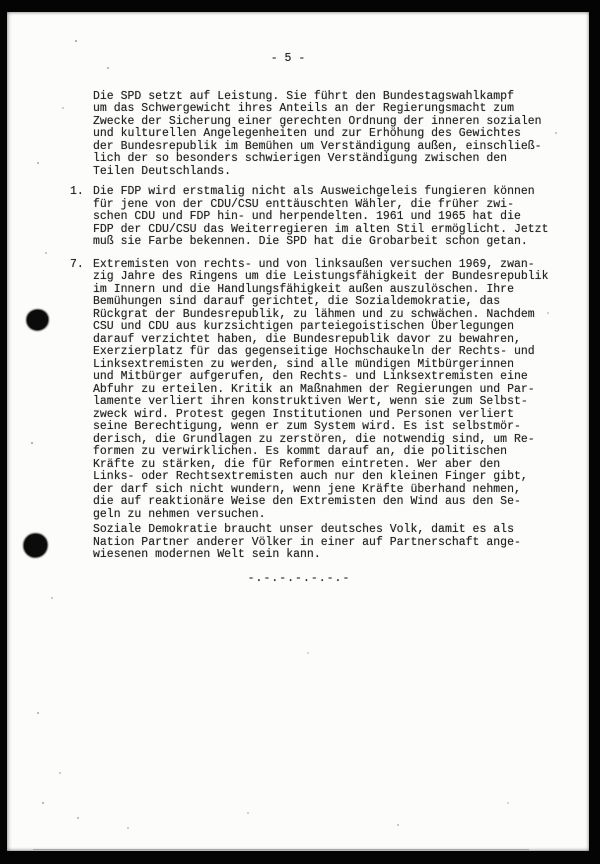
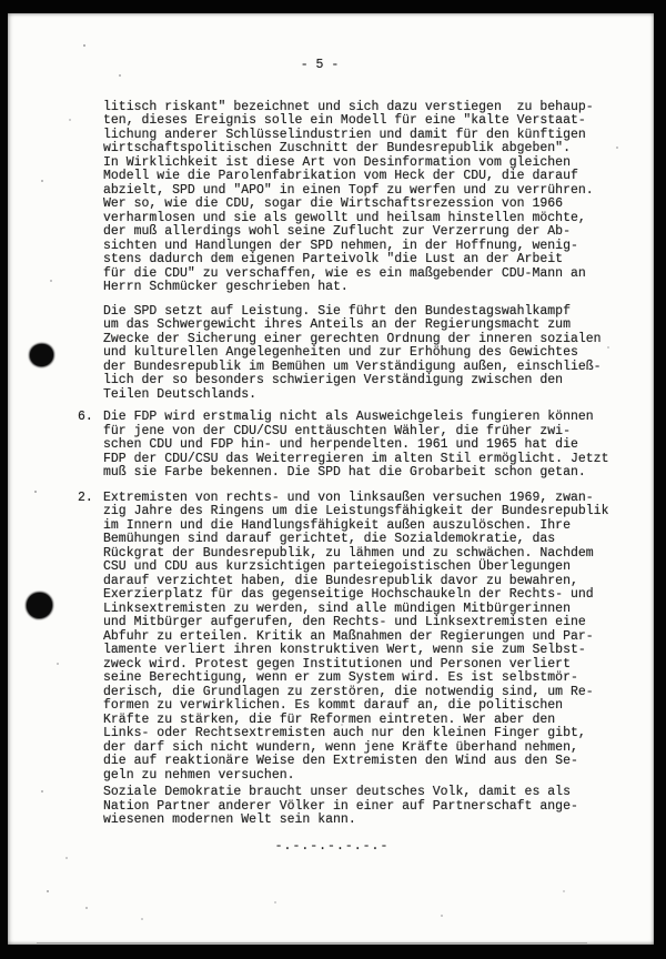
  - 5 -
+ litisch riskant" bezeichnet und sich dazu verstiegen zu behaup-
+ ten, dieses Ereignis solle ein Modell für eine "kalte Verstaat-
+ lichung anderer Schlüsselindustrien und damit für den künftigen
+ wirtschaftspolitischen Zuschnitt der Bundesrepublik abgeben".
+ In Wirklichkeit ist diese Art von Desinformation vom gleichen
+ Modell wie die Parolenfabrikation vom Heck der CDU, die darauf
+ abzielt, SPD und "APO" in einen Topf zu werfen und zu verrühren.
+ Wer so, wie die CDU, sogar die Wirtschaftsrezession von 1966
+ verharmlosen und sie als gewollt und heilsam hinstellen möchte,
+ der muß allerdings wohl seine Zuflucht zur Verzerrung der Ab-
+ sichten und Handlungen der SPD nehmen, in der Hoffnung, wenig-
+ stens dadurch dem eigenen Parteivolk "die Lust an der Arbeit
+ für die CDU" zu verschaffen, wie es ein maßgebender CDU-Mann an
+ Herrn Schmücker geschrieben hat.
  Die SPD setzt auf Leistung. Sie führt den Bundestagswahlkampf
  um das Schwergewicht ihres Anteils an der Regierungsmacht zum
  Zwecke der Sicherung einer gerechten Ordnung der inneren sozialen
  und kulturellen Angelegenheiten und zur Erhöhung des Gewichtes
  der Bundesrepublik im Bemühen um Verständigung außen, einschließ-
  lich der so besonders schwierigen Verständigung zwischen den
  Teilen Deutschlands.
- 1.
+ 6.
  Die FDP wird erstmalig nicht als Ausweichgeleis fungieren können
  für jene von der CDU/CSU enttäuschten Wähler, die früher zwi-
  schen CDU und FDP hin- und herpendelten. 1961 und 1965 hat die
  FDP der CDU/CSU das Weiterregieren im alten Stil ermöglicht. Jetzt
  muß sie Farbe bekennen. Die SPD hat die Grobarbeit schon getan.
- 7.
+ 2.
  Extremisten von rechts- und von linksaußen versuchen 1969, zwan-
  zig Jahre des Ringens um die Leistungsfähigkeit der Bundesrepublik
  im Innern und die Handlungsfähigkeit außen auszulöschen. Ihre
  Bemühungen sind darauf gerichtet, die Sozialdemokratie, das
  Rückgrat der Bundesrepublik, zu lähmen und zu schwächen. Nachdem
  CSU und CDU aus kurzsichtigen parteiegoistischen Überlegungen
  darauf verzichtet haben, die Bundesrepublik davor zu bewahren,
  Exerzierplatz für das gegenseitige Hochschaukeln der Rechts- und
  Linksextremisten zu werden, sind alle mündigen Mitbürgerinnen
  und Mitbürger aufgerufen, den Rechts- und Linksextremisten eine
  Abfuhr zu erteilen. Kritik an Maßnahmen der Regierungen und Par-
  lamente verliert ihren konstruktiven Wert, wenn sie zum Selbst-
  zweck wird. Protest gegen Institutionen und Personen verliert
  seine Berechtigung, wenn er zum System wird. Es ist selbstmör-
  derisch, die Grundlagen zu zerstören, die notwendig sind, um Re-
  formen zu verwirklichen. Es kommt darauf an, die politischen
  Kräfte zu stärken, die für Reformen eintreten. Wer aber den
  Links- oder Rechtsextremisten auch nur den kleinen Finger gibt,
  der darf sich nicht wundern, wenn jene Kräfte überhand nehmen,
  die auf reaktionäre Weise den Extremisten den Wind aus den Se-
  geln zu nehmen versuchen.
  Soziale Demokratie braucht unser deutsches Volk, damit es als
  Nation Partner anderer Völker in einer auf Partnerschaft ange-
  wiesenen modernen Welt sein kann.
  -.-.-.-.-.-.-
